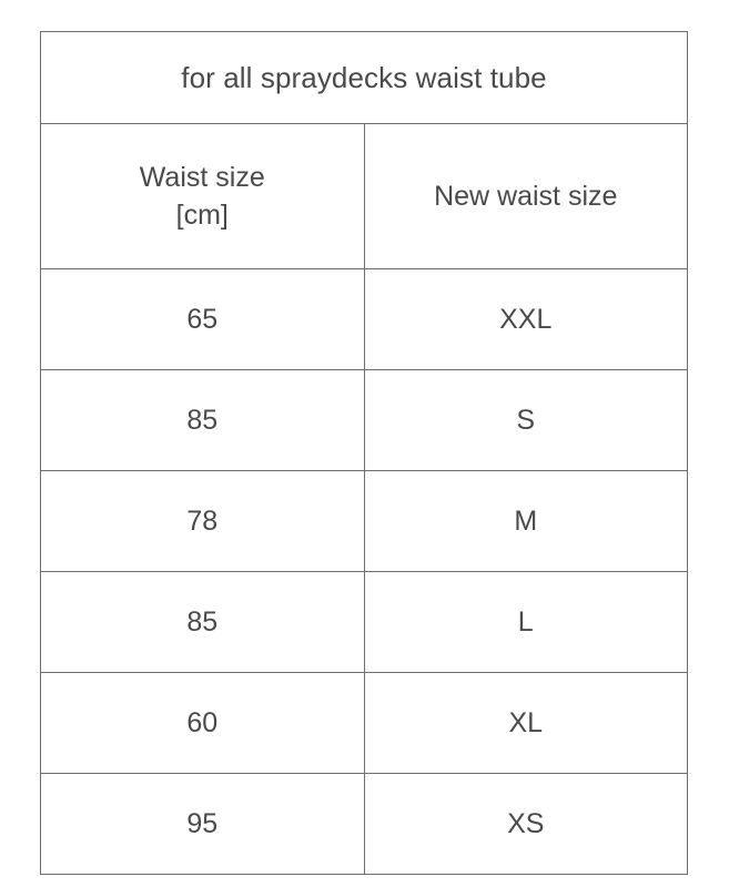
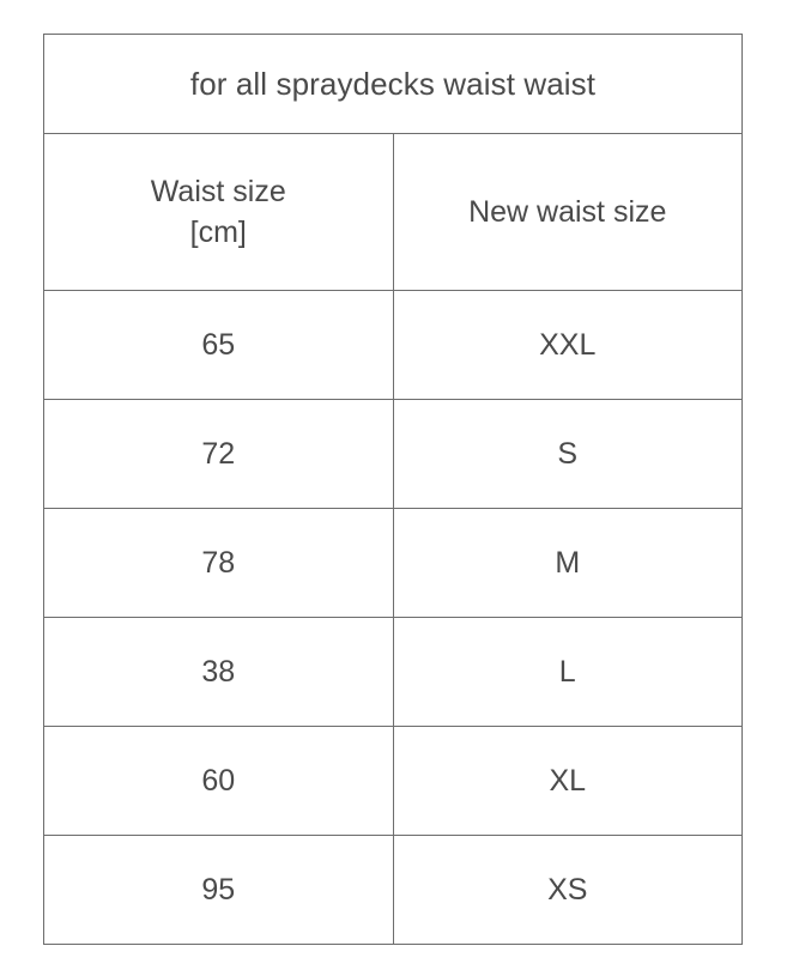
- for all spraydecks waist tube
+ for all spraydecks waist waist
  Waist size [cm]	New waist size
  65	XXL
- 85	S
+ 72	S
  78	M
- 85	L
+ 38	L
  60	XL
  95	XS
